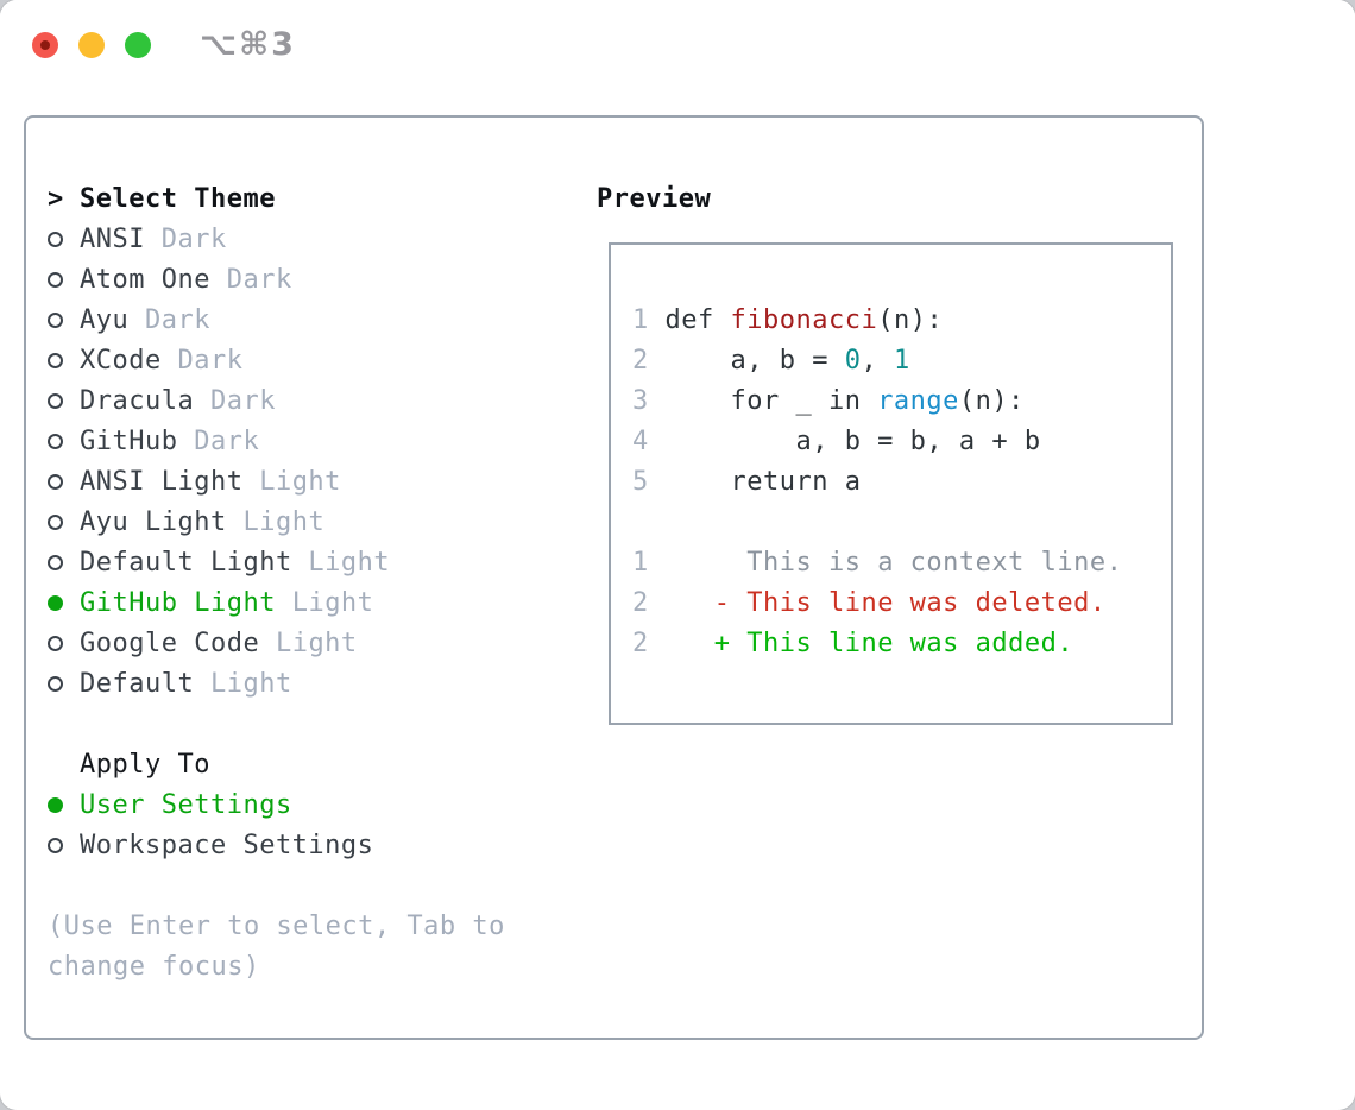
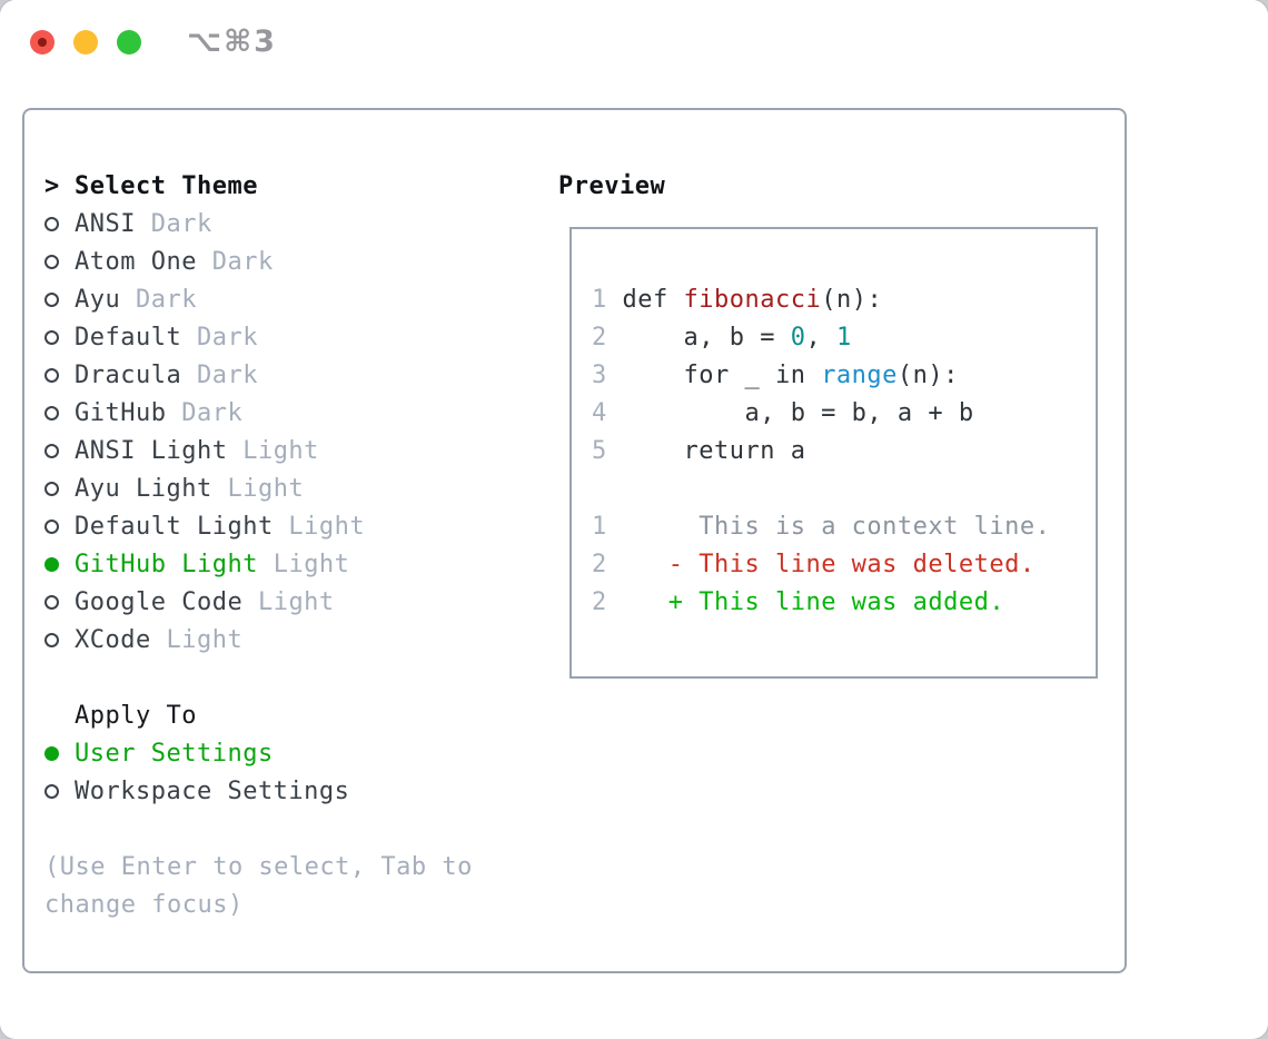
  ⌥⌘3
  >
  Select Theme
  ANSI
  Dark
  Atom One
  Dark
  Ayu
  Dark
- XCode
+ Default
  Dark
  Dracula
  Dark
  GitHub
  Dark
  ANSI Light
  Light
  Ayu Light
  Light
  Default Light
  Light
  GitHub Light
  Light
  Google Code
  Light
- Default
+ XCode
  Light
  Apply To
  User Settings
  Workspace Settings
  (Use Enter to select, Tab to
  change focus)
  Preview
  1
  def
  fibonacci
  (n):
  2
  a, b =
  0
  ,
  1
  3
  for _ in
  range
  (n):
  4
  a, b = b, a + b
  5
  return a
  1
  This is a context line.
  2
  -
  This line was deleted.
  2
  +
  This line was added.
